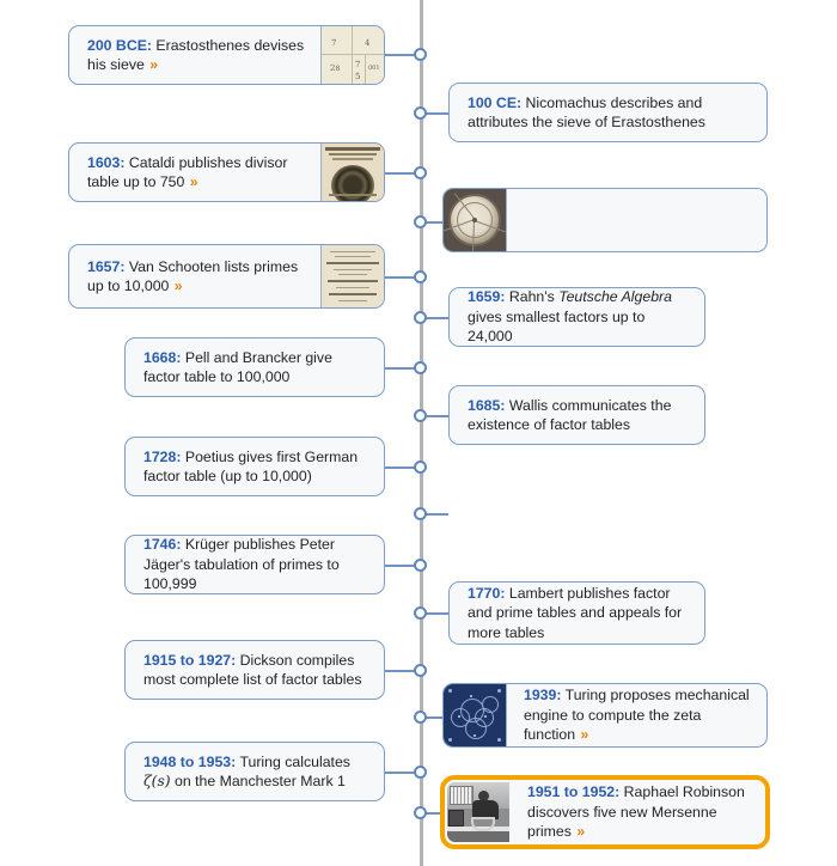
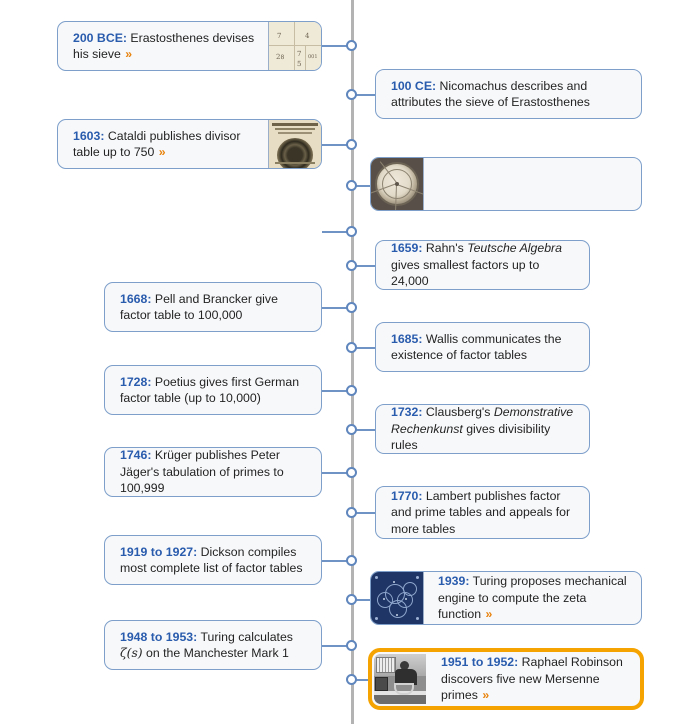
  200 BCE: Erastosthenes devises his sieve »
  7
  4
  7
  5
  100 CE: Nicomachus describes and attributes the sieve of Erastosthenes
  1603: Cataldi publishes divisor table up to 750 »
- 1657: Van Schooten lists primes up to 10,000 »
  1659: Rahn's Teutsche Algebra gives smallest factors up to 24,000
  1668: Pell and Brancker give factor table to 100,000
  1685: Wallis communicates the existence of factor tables
  1728: Poetius gives first German factor table (up to 10,000)
+ 1732: Clausberg's Demonstrative Rechenkunst gives divisibility rules
  1746: Krüger publishes Peter Jäger's tabulation of primes to 100,999
  1770: Lambert publishes factor and prime tables and appeals for more tables
- 1915 to 1927: Dickson compiles most complete list of factor tables
+ 1919 to 1927: Dickson compiles most complete list of factor tables
  1939: Turing proposes mechanical engine to compute the zeta function »
  1948 to 1953: Turing calculates ζ(s) on the Manchester Mark 1
  1951 to 1952: Raphael Robinson discovers five new Mersenne primes »
